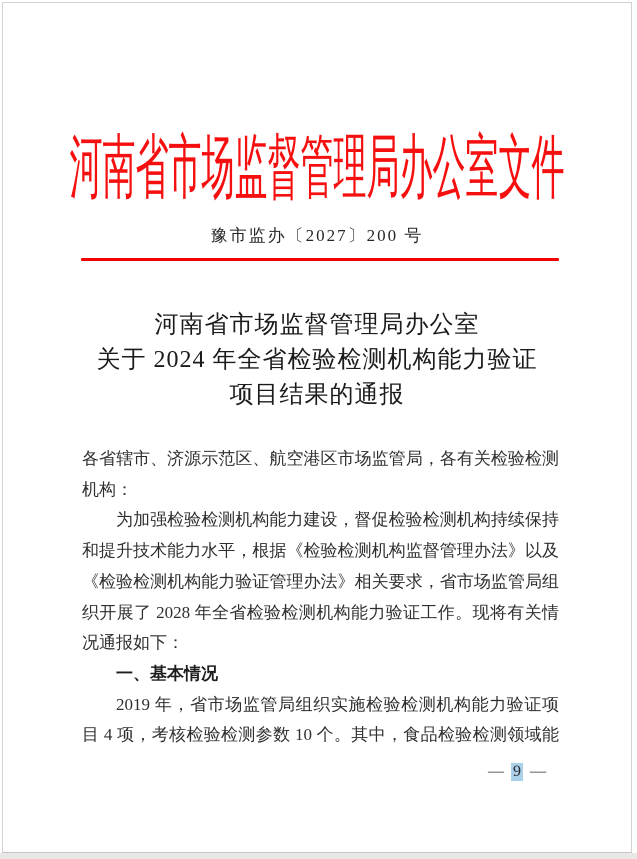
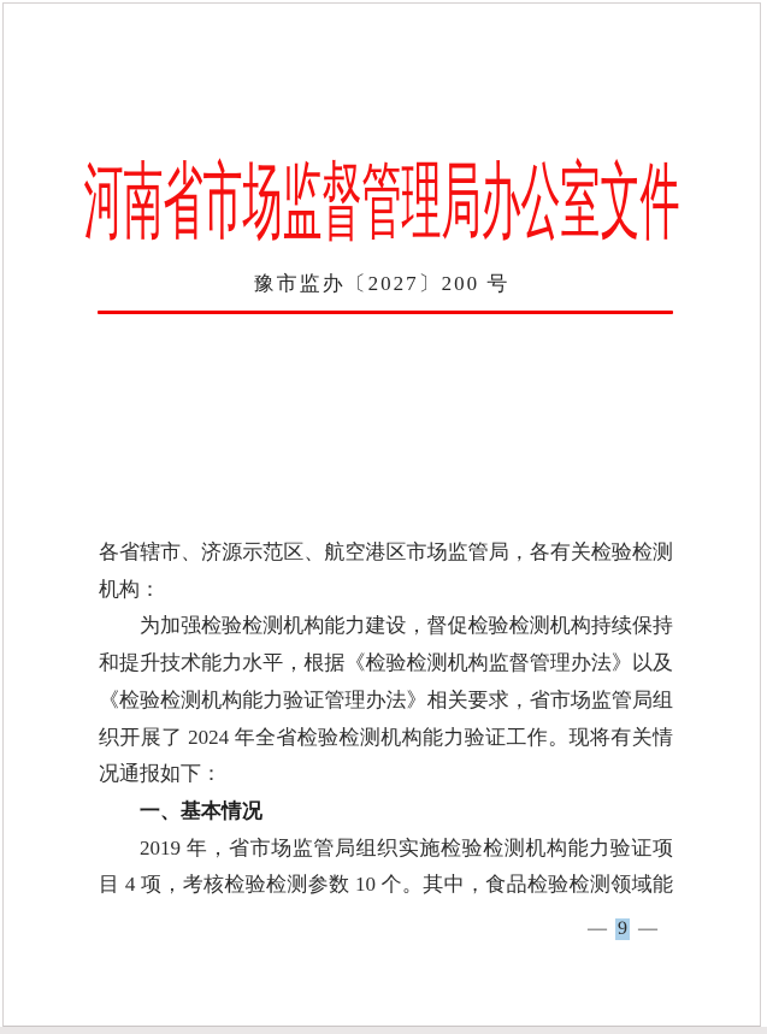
  河南省市场监督管理局办公室文件
  豫市监办〔2027〕200 号
- 河南省市场监督管理局办公室
- 关于 2024 年全省检验检测机构能力验证
- 项目结果的通报
  各省辖市、济源示范区、航空港区市场监管局，各有关检验检测
  机构：
  为加强检验检测机构能力建设，督促检验检测机构持续保持
  和提升技术能力水平，根据《检验检测机构监督管理办法》以及
  《检验检测机构能力验证管理办法》相关要求，省市场监管局组
- 织开展了 2028 年全省检验检测机构能力验证工作。现将有关情
+ 织开展了 2024 年全省检验检测机构能力验证工作。现将有关情
  况通报如下：
  一、基本情况
  2019 年，省市场监管局组织实施检验检测机构能力验证项
  目 4 项，考核检验检测参数 10 个。其中，食品检验检测领域能
  —
  9
  —
